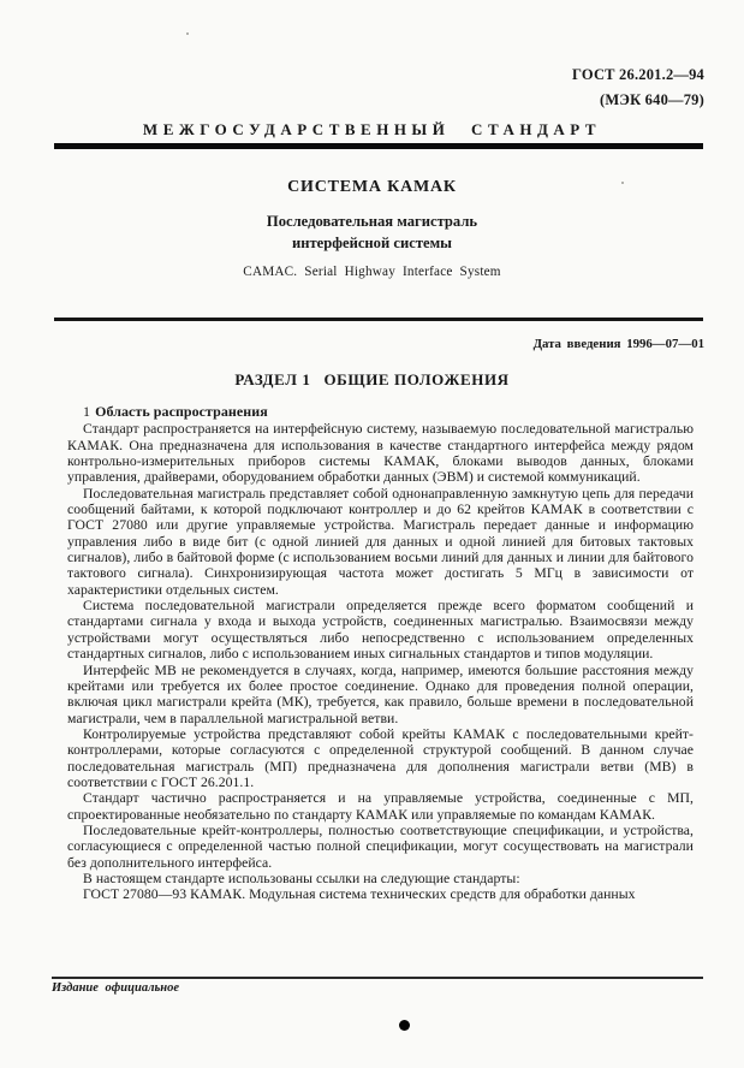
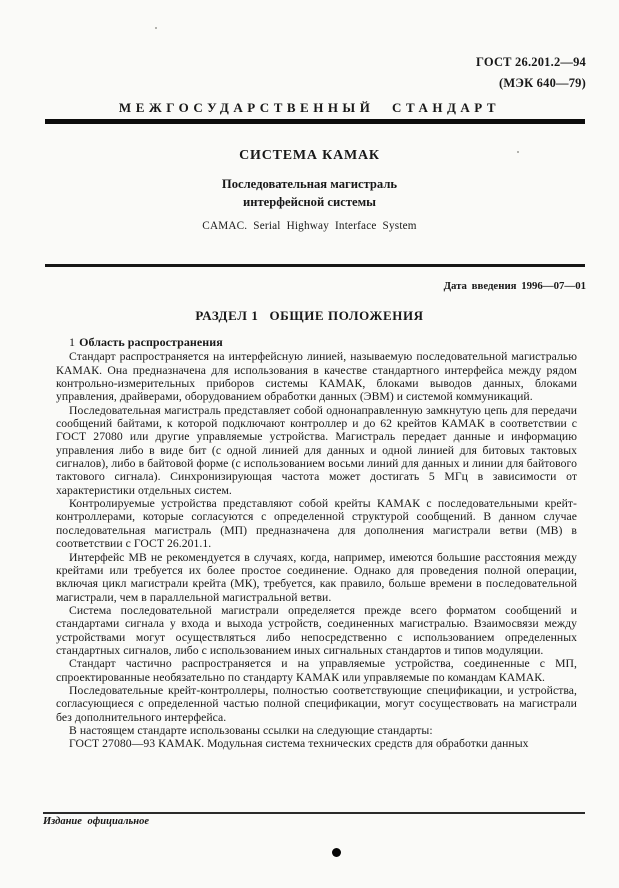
  ГОСТ 26.201.2—94
  (МЭК 640—79)
  МЕЖГОСУДАРСТВЕННЫЙ СТАНДАРТ
  СИСТЕМА КАМАК
  Последовательная магистраль
  интерфейсной системы
  CAMAC. Serial Highway Interface System
  Дата введения 1996—07—01
  РАЗДЕЛ 1 ОБЩИЕ ПОЛОЖЕНИЯ
  1 Область распространения
- Стандарт распространяется на интерфейсную систему, называемую последовательной магистралью КАМАК. Она предназначена для использования в качестве стандартного интерфейса между рядом контрольно-измерительных приборов системы КАМАК, блоками выводов данных, блоками управления, драйверами, оборудованием обработки данных (ЭВМ) и системой коммуникаций.
+ Стандарт распространяется на интерфейсную линией, называемую последовательной магистралью КАМАК. Она предназначена для использования в качестве стандартного интерфейса между рядом контрольно-измерительных приборов системы КАМАК, блоками выводов данных, блоками управления, драйверами, оборудованием обработки данных (ЭВМ) и системой коммуникаций.
  Последовательная магистраль представляет собой однонаправленную замкнутую цепь для передачи сообщений байтами, к которой подключают контроллер и до 62 крейтов КАМАК в соответствии с ГОСТ 27080 или другие управляемые устройства. Магистраль передает данные и информацию управления либо в виде бит (с одной линией для данных и одной линией для битовых тактовых сигналов), либо в байтовой форме (с использованием восьми линий для данных и линии для байтового тактового сигнала). Синхронизирующая частота может достигать 5 МГц в зависимости от характеристики отдельных систем.
- Система последовательной магистрали определяется прежде всего форматом сообщений и стандартами сигнала у входа и выхода устройств, соединенных магистралью. Взаимосвязи между устройствами могут осуществляться либо непосредственно с использованием определенных стандартных сигналов, либо с использованием иных сигнальных стандартов и типов модуляции.
+ Контролируемые устройства представляют собой крейты КАМАК с последовательными крейт-контроллерами, которые согласуются с определенной структурой сообщений. В данном случае последовательная магистраль (МП) предназначена для дополнения магистрали ветви (МВ) в соответствии с ГОСТ 26.201.1.
  Интерфейс МВ не рекомендуется в случаях, когда, например, имеются большие расстояния между крейтами или требуется их более простое соединение. Однако для проведения полной операции, включая цикл магистрали крейта (МК), требуется, как правило, больше времени в последовательной магистрали, чем в параллельной магистральной ветви.
- Контролируемые устройства представляют собой крейты КАМАК с последовательными крейт-контроллерами, которые согласуются с определенной структурой сообщений. В данном случае последовательная магистраль (МП) предназначена для дополнения магистрали ветви (МВ) в соответствии с ГОСТ 26.201.1.
+ Система последовательной магистрали определяется прежде всего форматом сообщений и стандартами сигнала у входа и выхода устройств, соединенных магистралью. Взаимосвязи между устройствами могут осуществляться либо непосредственно с использованием определенных стандартных сигналов, либо с использованием иных сигнальных стандартов и типов модуляции.
  Стандарт частично распространяется и на управляемые устройства, соединенные с МП, спроектированные необязательно по стандарту КАМАК или управляемые по командам КАМАК.
  Последовательные крейт-контроллеры, полностью соответствующие спецификации, и устройства, согласующиеся с определенной частью полной спецификации, могут сосуществовать на магистрали без дополнительного интерфейса.
  В настоящем стандарте использованы ссылки на следующие стандарты:
  ГОСТ 27080—93 КАМАК. Модульная система технических средств для обработки данных
  Издание официальное
